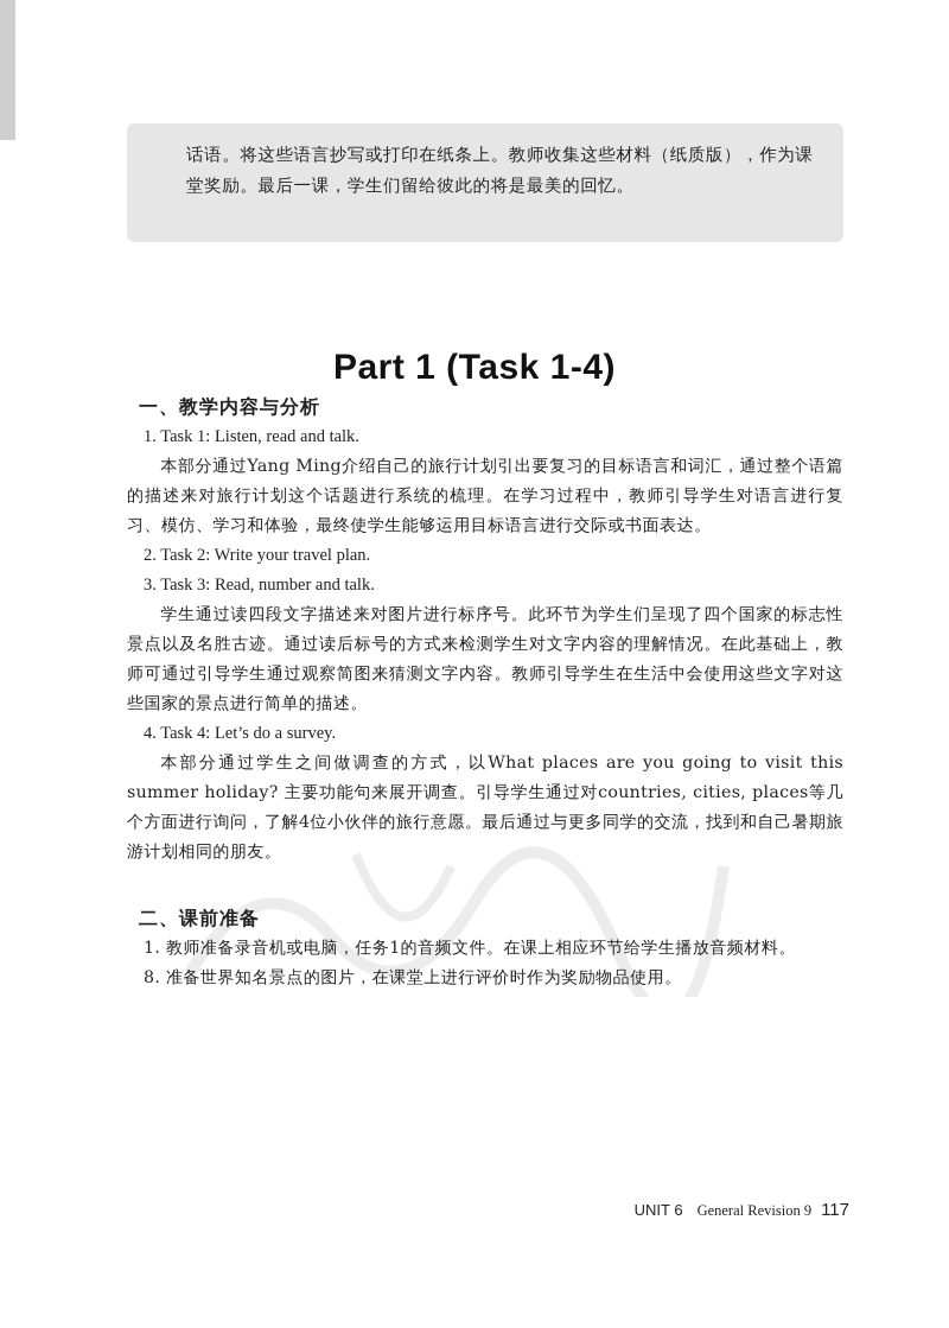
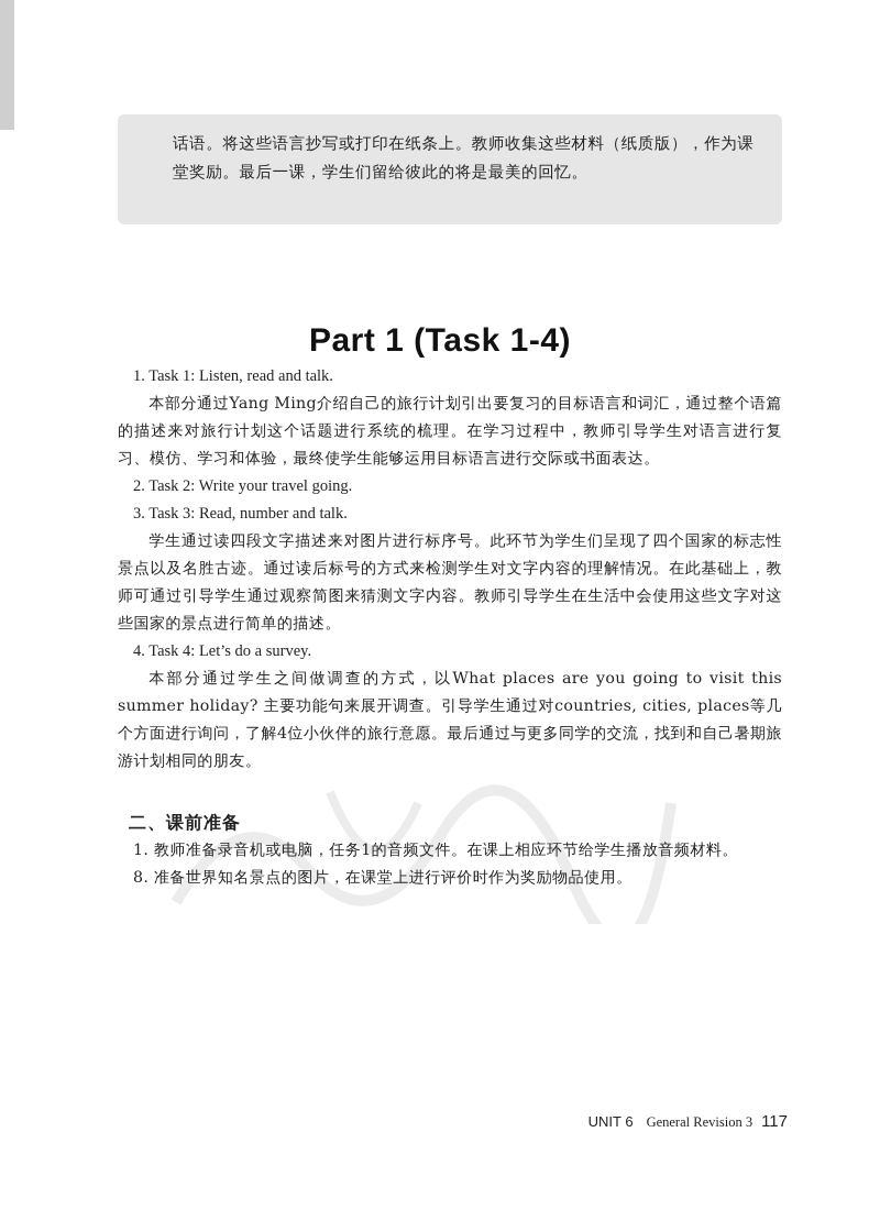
  话语。将这些语言抄写或打印在纸条上。教师收集这些材料（纸质版），作为课堂奖励。最后一课，学生们留给彼此的将是最美的回忆。
  Part 1 (Task 1-4)
- 一、教学内容与分析
  1. Task 1: Listen, read and talk.
  本部分通过Yang Ming介绍自己的旅行计划引出要复习的目标语言和词汇，通过整个语篇的描述来对旅行计划这个话题进行系统的梳理。在学习过程中，教师引导学生对语言进行复习、模仿、学习和体验，最终使学生能够运用目标语言进行交际或书面表达。
- 2. Task 2: Write your travel plan.
+ 2. Task 2: Write your travel going.
  3. Task 3: Read, number and talk.
  学生通过读四段文字描述来对图片进行标序号。此环节为学生们呈现了四个国家的标志性景点以及名胜古迹。通过读后标号的方式来检测学生对文字内容的理解情况。在此基础上，教师可通过引导学生通过观察简图来猜测文字内容。教师引导学生在生活中会使用这些文字对这些国家的景点进行简单的描述。
  4. Task 4: Let’s do a survey.
  本部分通过学生之间做调查的方式，以What places are you going to visit this summer holiday? 主要功能句来展开调查。引导学生通过对countries, cities, places等几个方面进行询问，了解4位小伙伴的旅行意愿。最后通过与更多同学的交流，找到和自己暑期旅游计划相同的朋友。
  二、课前准备
  1. 教师准备录音机或电脑，任务1的音频文件。在课上相应环节给学生播放音频材料。
  8. 准备世界知名景点的图片，在课堂上进行评价时作为奖励物品使用。
- UNIT 6 General Revision 9 117
+ UNIT 6 General Revision 3 117
